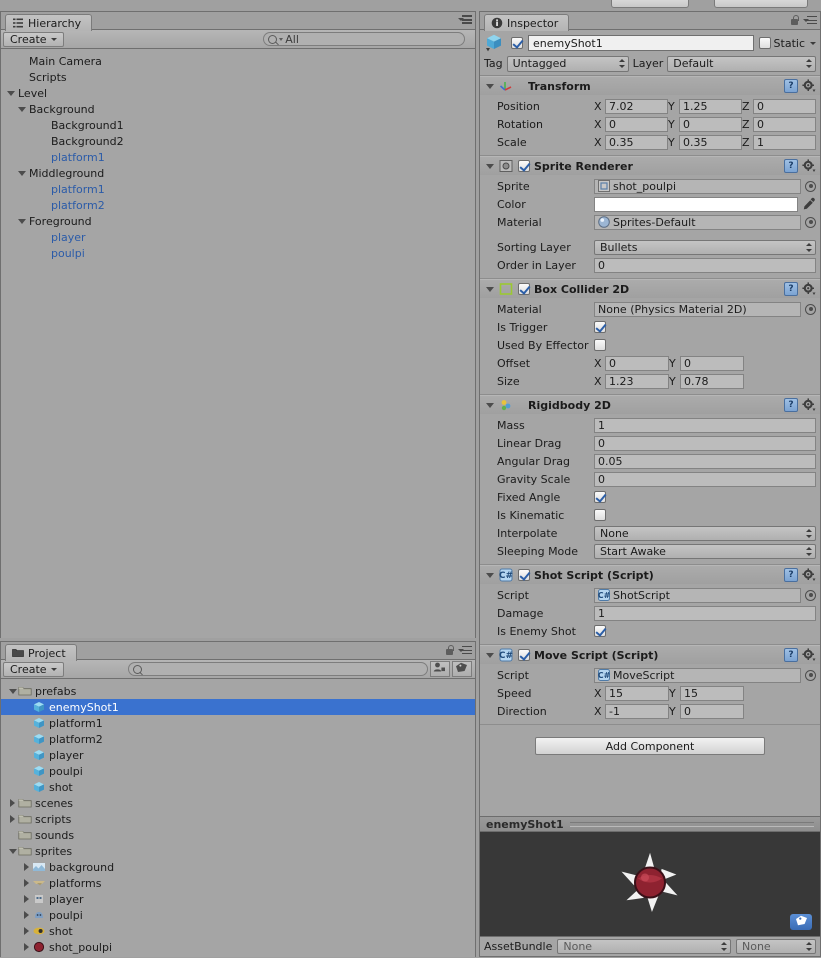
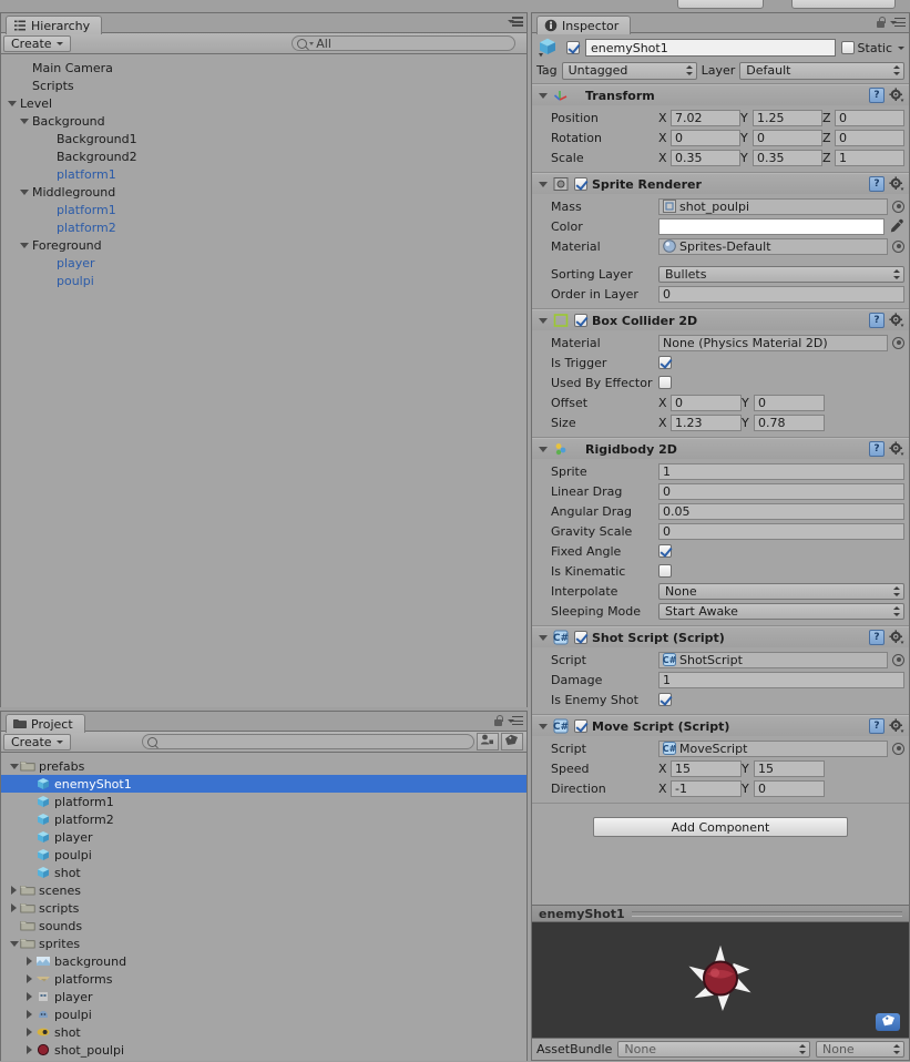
  Hierarchy
  Create
  All
  Main Camera
  Scripts
  Level
  Background
  Background1
  Background2
  platform1
  Middleground
  platform1
  platform2
  Foreground
  player
  poulpi
  Project
  Create
  prefabs
  enemyShot1
  platform1
  platform2
  player
  poulpi
  shot
  scenes
  scripts
  sounds
  sprites
  background
  platforms
  player
  poulpi
  shot
  shot_poulpi
  Inspector
  enemyShot1
  Static
  Tag
  Untagged
  Layer
  Default
  Transform
  ?
  Position
  X
  7.02
  Y
  1.25
  Z
  0
  Rotation
  X
  0
  Y
  0
  Z
  0
  Scale
  X
  0.35
  Y
  0.35
  Z
  1
  Sprite Renderer
  ?
- Sprite
+ Mass
  shot_poulpi
  Color
  Material
  Sprites-Default
  Sorting Layer
  Bullets
  Order in Layer
  0
  Box Collider 2D
  ?
  Material
  None (Physics Material 2D)
  Is Trigger
  Used By Effector
  Offset
  X
  0
  Y
  0
  Size
  X
  1.23
  Y
  0.78
  Rigidbody 2D
  ?
- Mass
+ Sprite
  1
  Linear Drag
  0
  Angular Drag
  0.05
  Gravity Scale
  0
  Fixed Angle
  Is Kinematic
  Interpolate
  None
  Sleeping Mode
  Start Awake
  C#
  Shot Script (Script)
  ?
  Script
  C#
  ShotScript
  Damage
  1
  Is Enemy Shot
  C#
  Move Script (Script)
  ?
  Script
  C#
  MoveScript
  Speed
  X
  15
  Y
  15
  Direction
  X
  -1
  Y
  0
  Add Component
  enemyShot1
  AssetBundle
  None
  None
